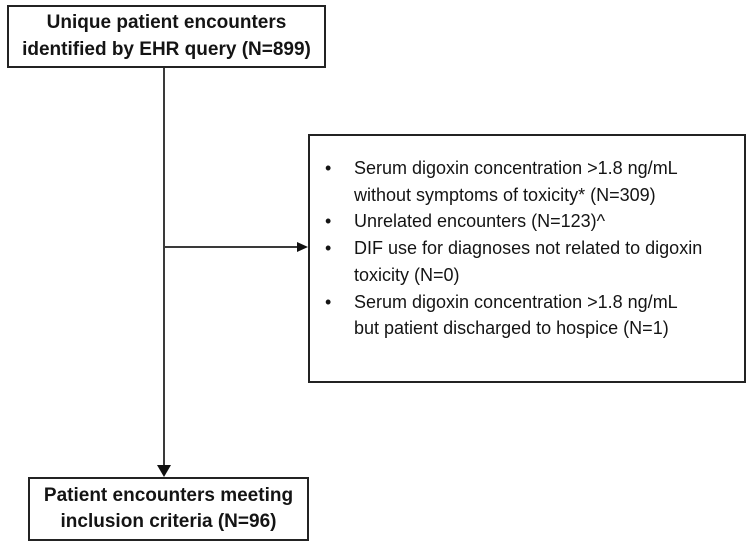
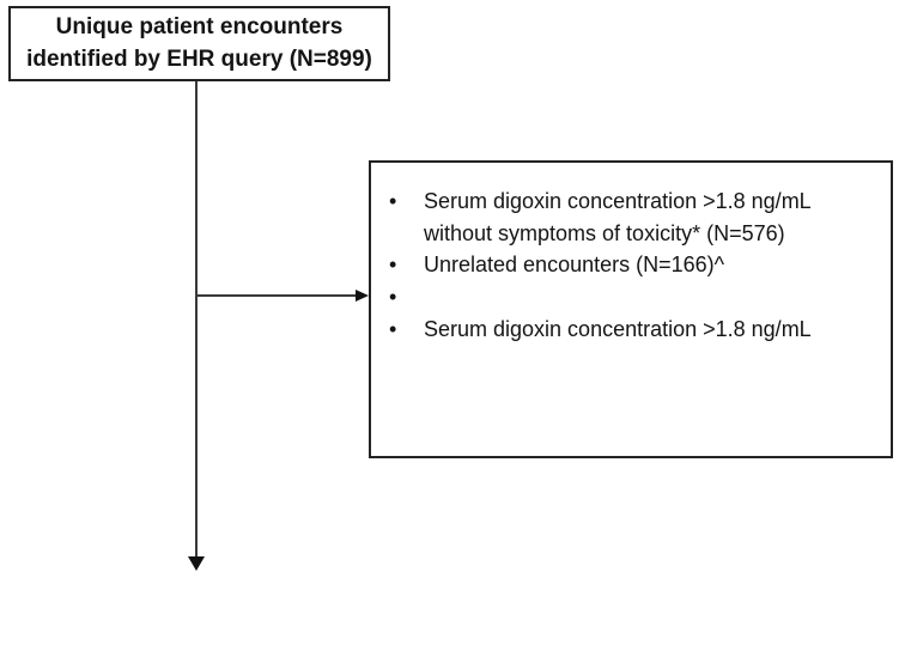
  Unique patient encounters
  identified by EHR query (N=899)
  •
  Serum digoxin concentration >1.8 ng/mL
- without symptoms of toxicity* (N=309)
+ without symptoms of toxicity* (N=576)
  •
- Unrelated encounters (N=123)^
+ Unrelated encounters (N=166)^
  •
- DIF use for diagnoses not related to digoxin
- toxicity (N=0)
  •
  Serum digoxin concentration >1.8 ng/mL
- but patient discharged to hospice (N=1)
- Patient encounters meeting
- inclusion criteria (N=96)
